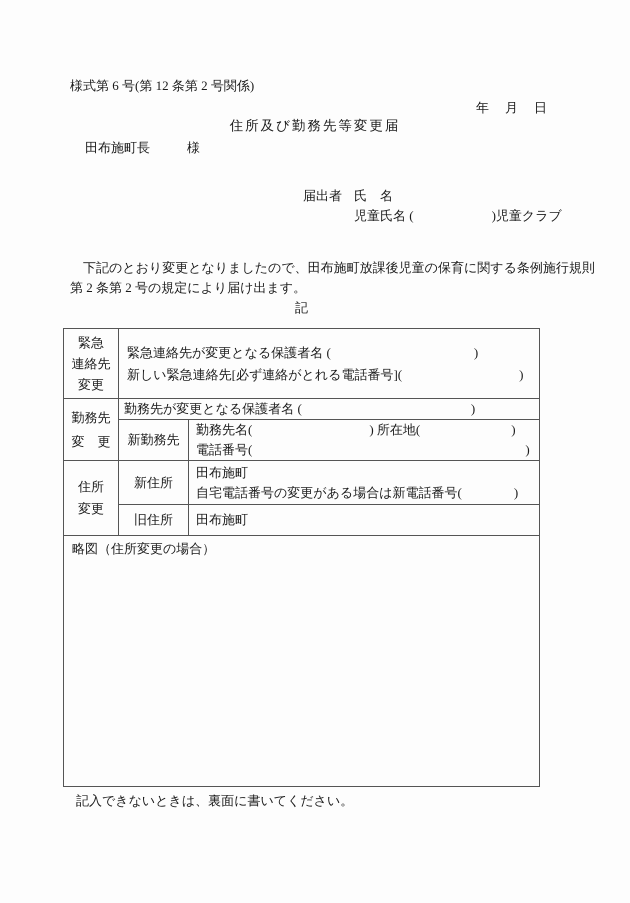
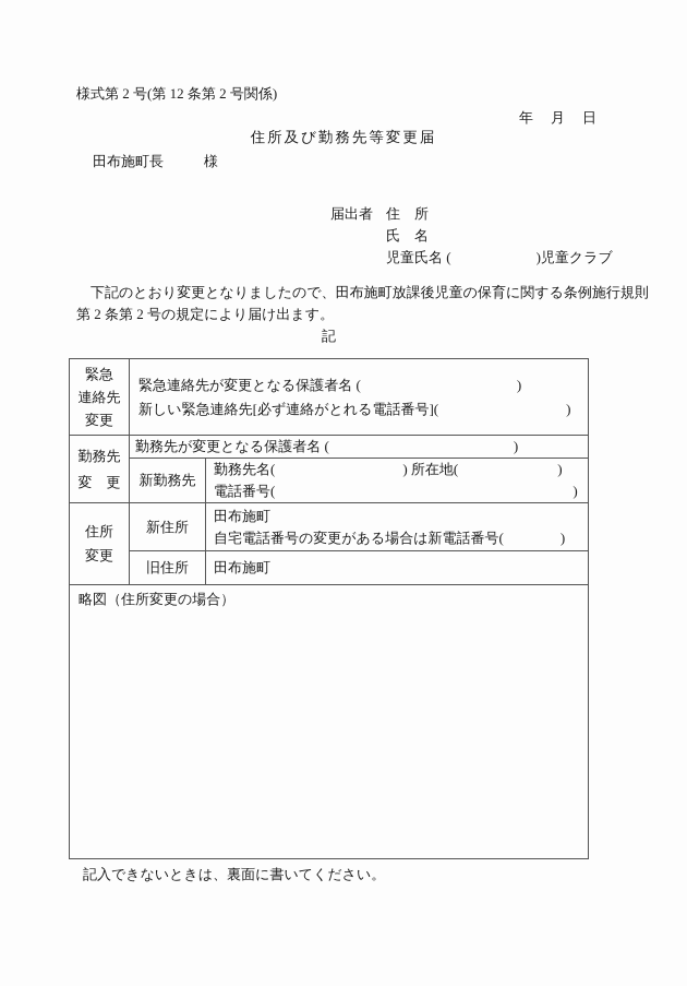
- 様式第 6 号(第 12 条第 2 号関係)
+ 様式第 2 号(第 12 条第 2 号関係)
  年 月 日
  住所及び勤務先等変更届
  田布施町長 様
  届出者
+ 住 所
  氏 名
  児童氏名 ( )児童クラブ
  下記のとおり変更となりましたので、田布施町放課後児童の保育に関する条例施行規則
  第 2 条第 2 号の規定により届け出ます。
  記
  緊急
  連絡先
  変更
  緊急連絡先が変更となる保護者名 ( )
  新しい緊急連絡先[必ず連絡がとれる電話番号]( )
  勤務先
  変 更
  勤務先が変更となる保護者名 ( )
  新勤務先
  勤務先名( ) 所在地( )
  電話番号( )
  住所
  変更
  新住所
  田布施町
  自宅電話番号の変更がある場合は新電話番号( )
  旧住所
  田布施町
  略図（住所変更の場合）
  記入できないときは、裏面に書いてください。
